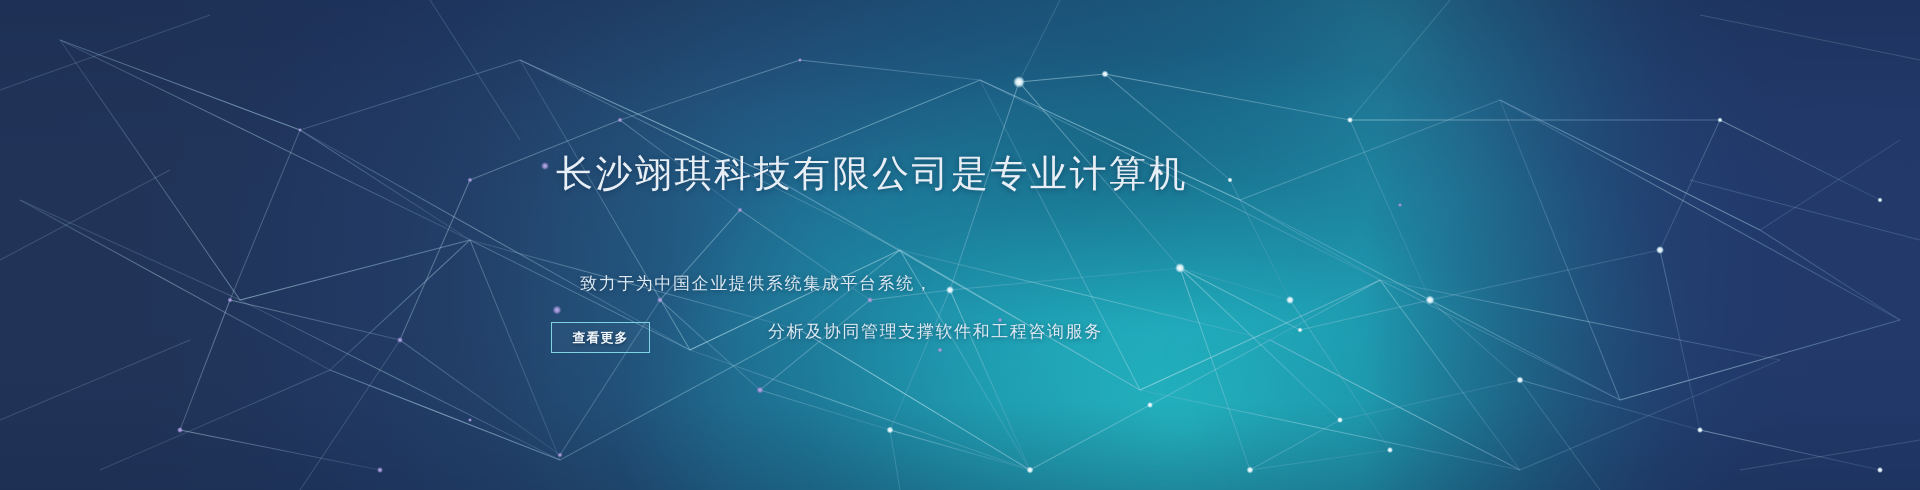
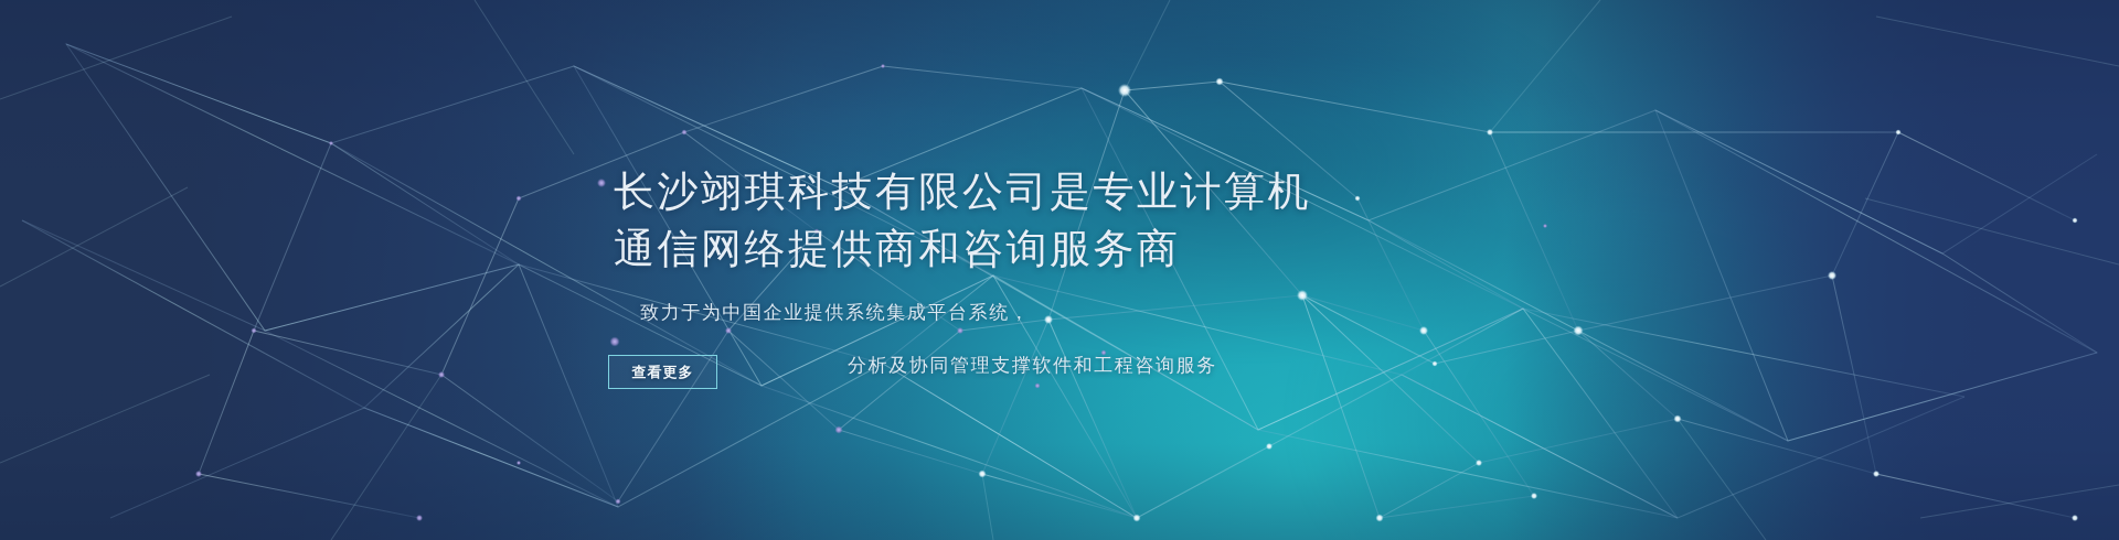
  长沙翊琪科技有限公司是专业计算机
+ 通信网络提供商和咨询服务商
  致力于为中国企业提供系统集成平台系统，
  分析及协同管理支撑软件和工程咨询服务
  查看更多
